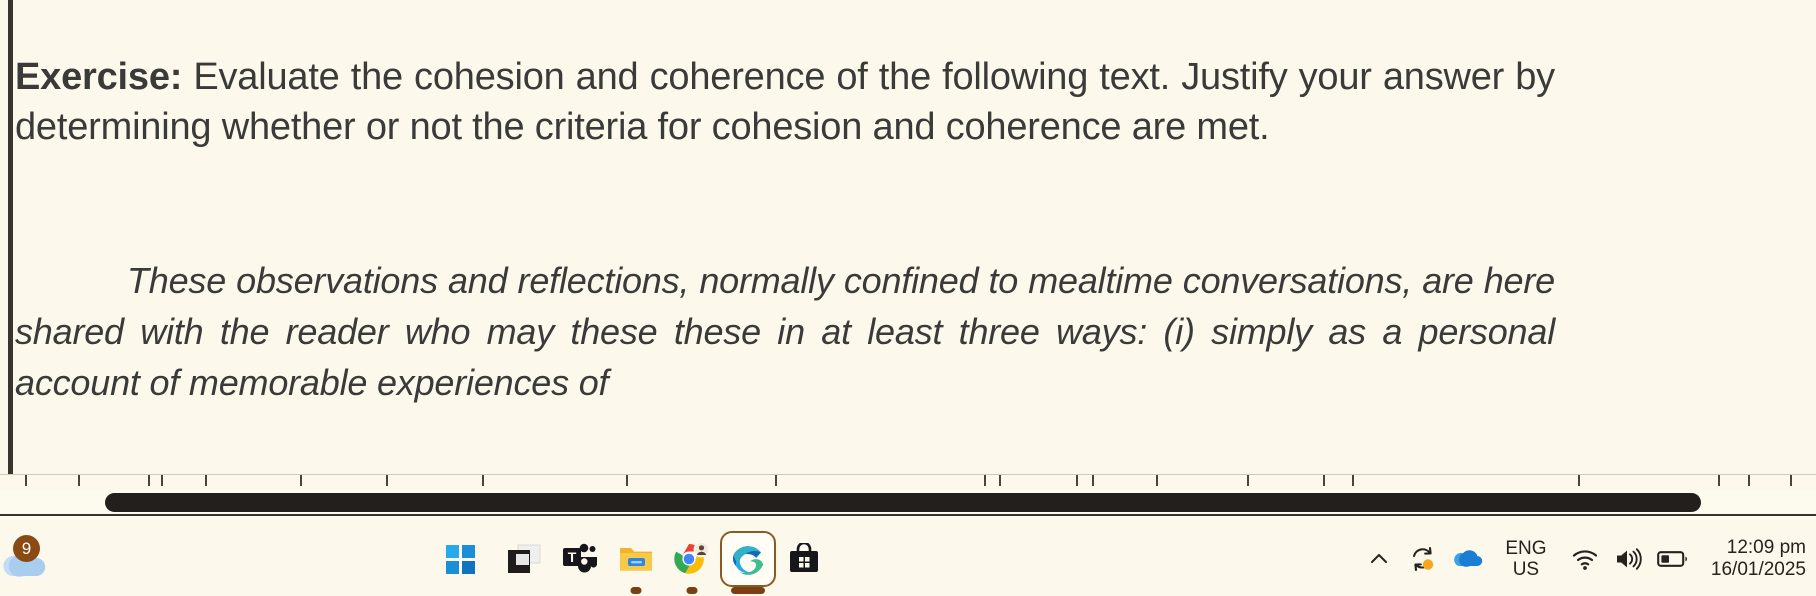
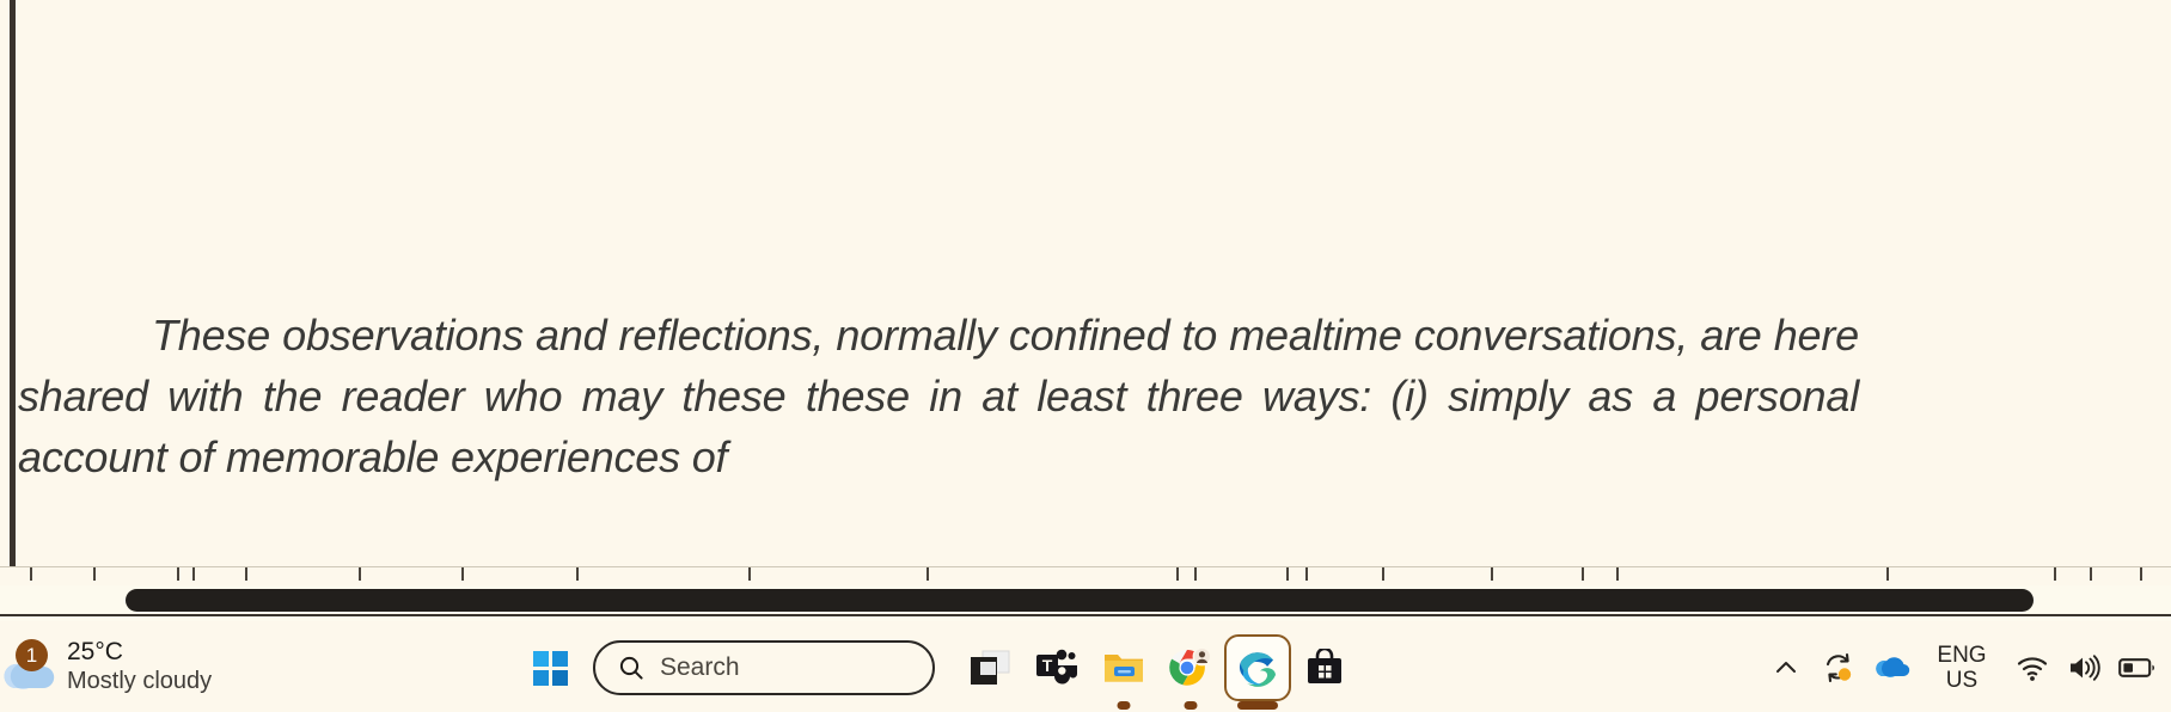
- Exercise: Evaluate the cohesion and coherence of the following text. Justify your answer by determining whether or not the criteria for cohesion and coherence are met.
  These observations and reflections, normally confined to mealtime conversations, are here shared with the reader who may these these in at least three ways: (i) simply as a personal account of memorable experiences of
- 9
+ 1
+ 25°C
+ Mostly cloudy
+ Search
  T
  ENG
  US
- 12:09 pm
- 16/01/2025
